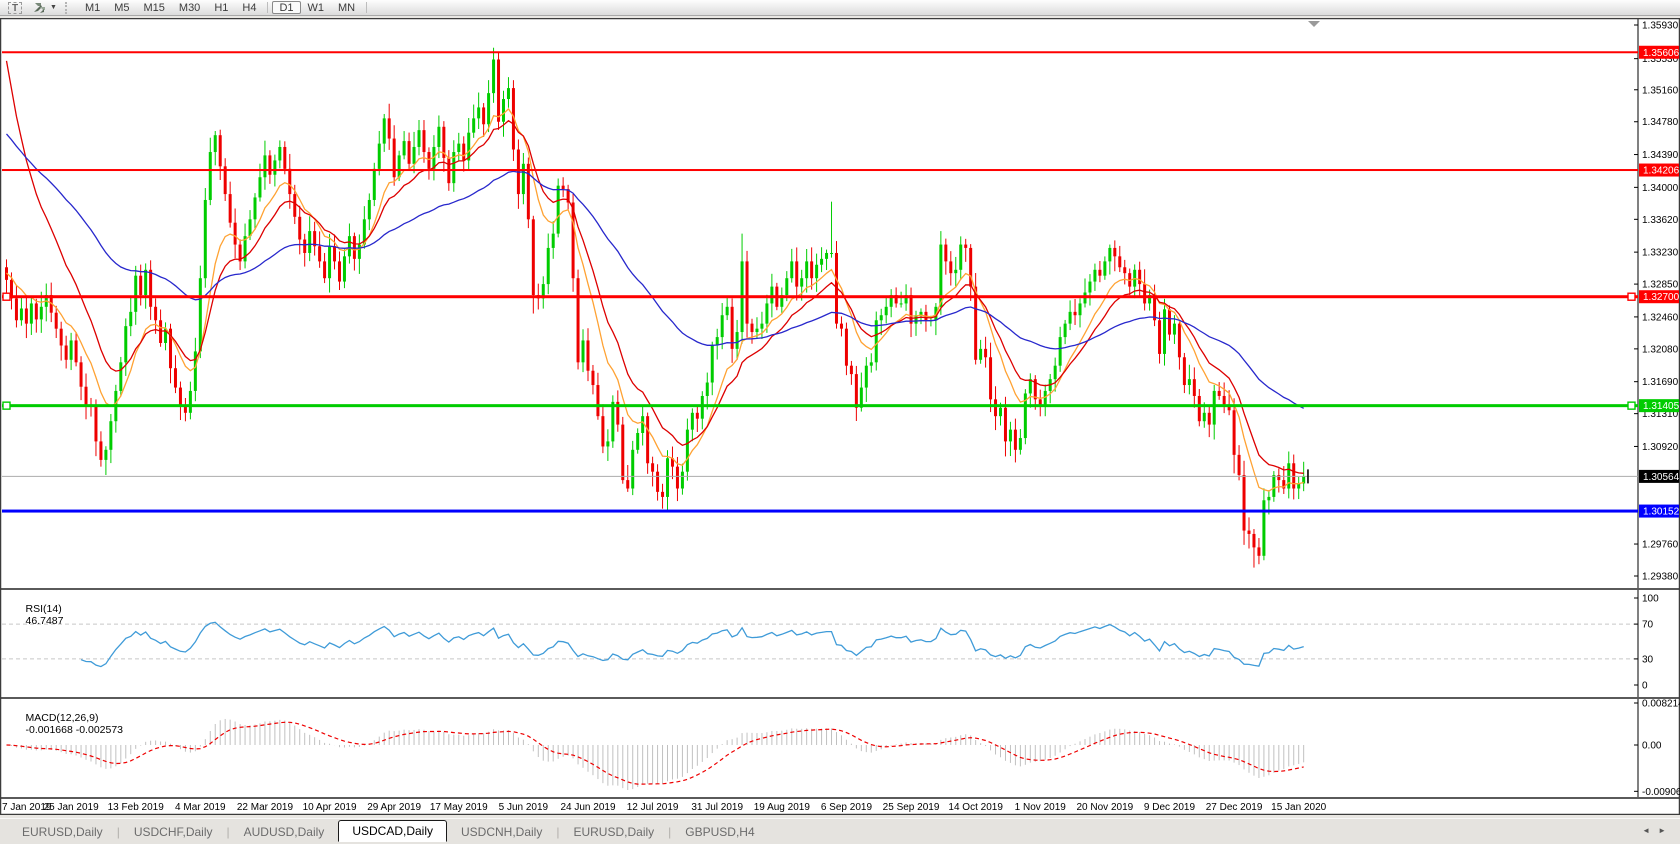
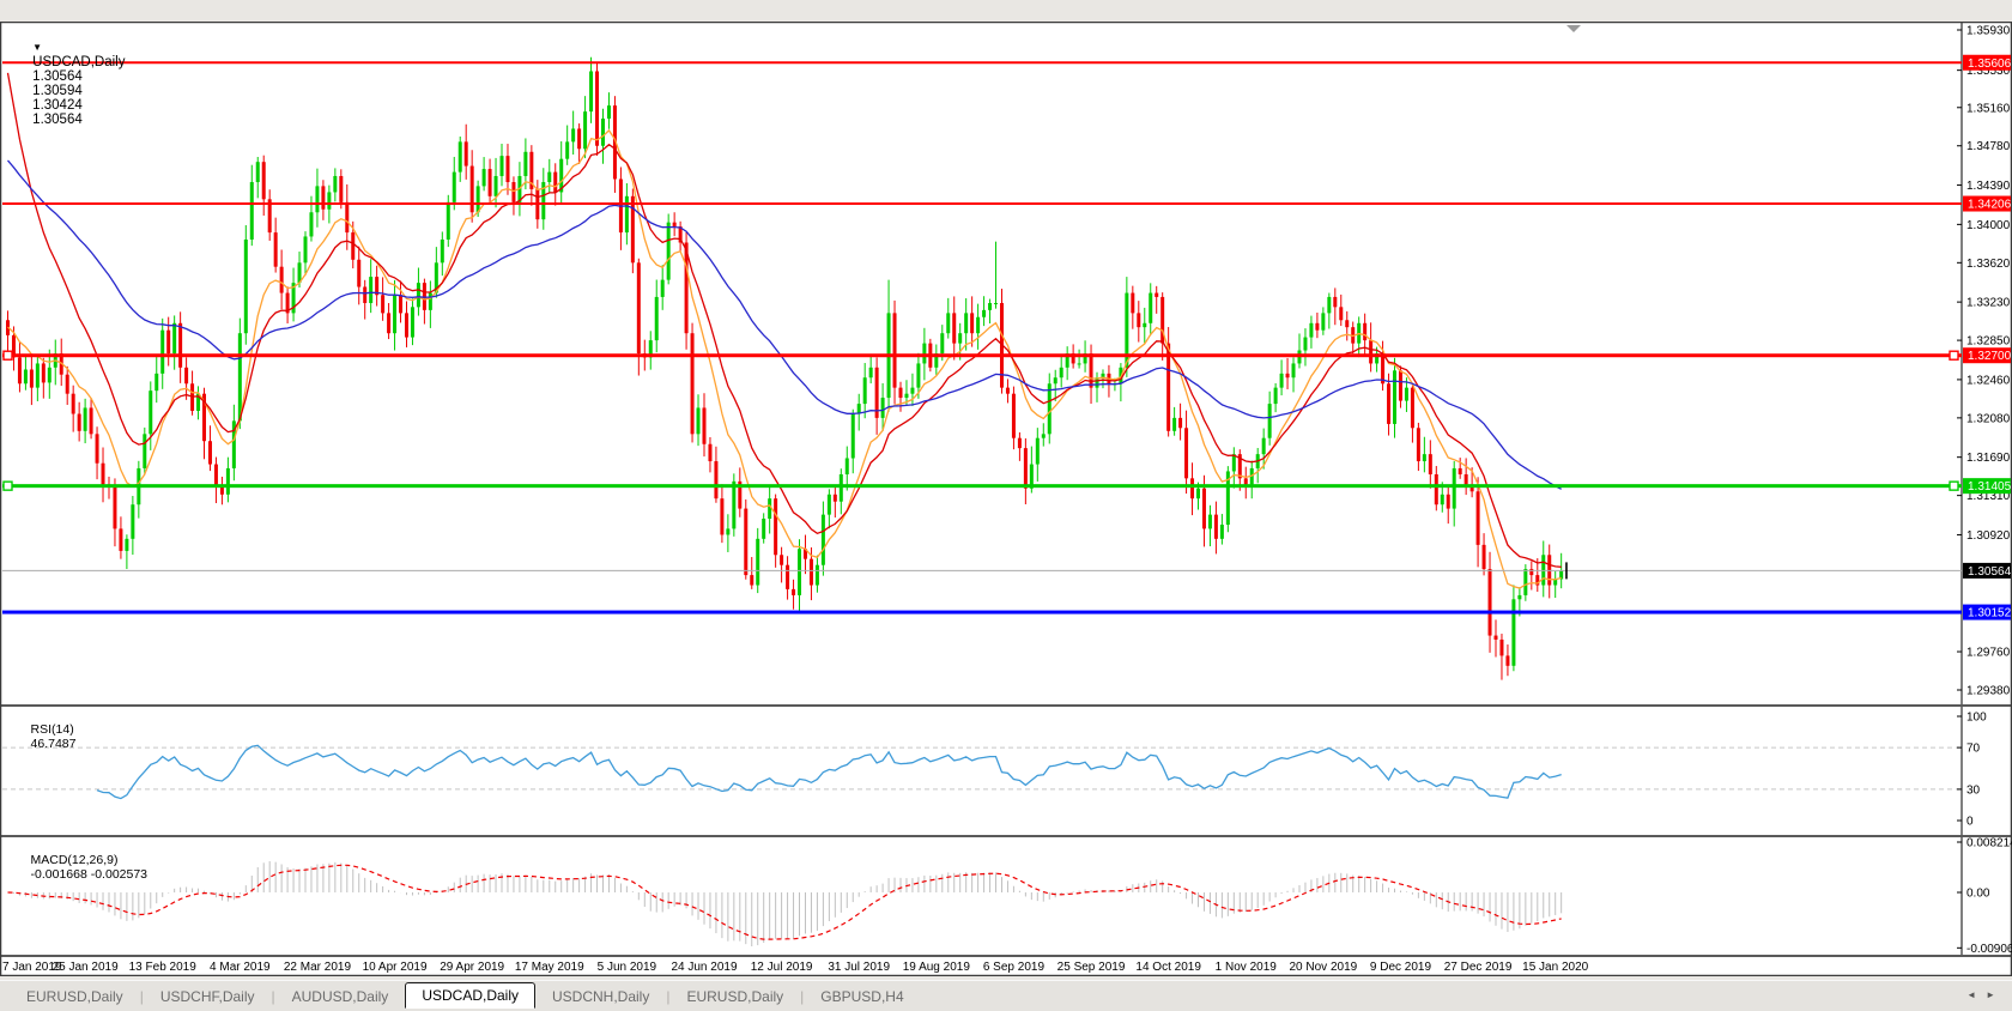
- T
- M1
- M5
- M15
- M30
- H1
- H4
- D1
- W1
- MN
  1.35930
  1.35530
  1.35160
  1.34780
  1.34390
  1.34000
  1.33620
  1.33230
  1.32850
  1.32460
  1.32080
  1.31690
  1.31310
  1.30920
  1.29760
  1.29380
  1.35606
  1.34206
  1.32700
  1.31405
  1.30564
  1.30152
  100
  70
  30
  0
  0.00821
  0.00
  -0.00906
  7 Jan 2019
  25 Jan 2019
  13 Feb 2019
  4 Mar 2019
  22 Mar 2019
  10 Apr 2019
  29 Apr 2019
  17 May 2019
  5 Jun 2019
  24 Jun 2019
  12 Jul 2019
  31 Jul 2019
  19 Aug 2019
  6 Sep 2019
  25 Sep 2019
  14 Oct 2019
  1 Nov 2019
  20 Nov 2019
  9 Dec 2019
  27 Dec 2019
  15 Jan 2020
+ ▼ USDCAD,Daily 1.30564 1.30594 1.30424 1.30564
  RSI(14) 46.7487
  MACD(12,26,9) -0.001668 -0.002573
  EURUSD,Daily
  |
  USDCHF,Daily
  |
  AUDUSD,Daily
  USDCAD,Daily
  USDCNH,Daily
  |
  EURUSD,Daily
  |
  GBPUSD,H4
  ◄►
